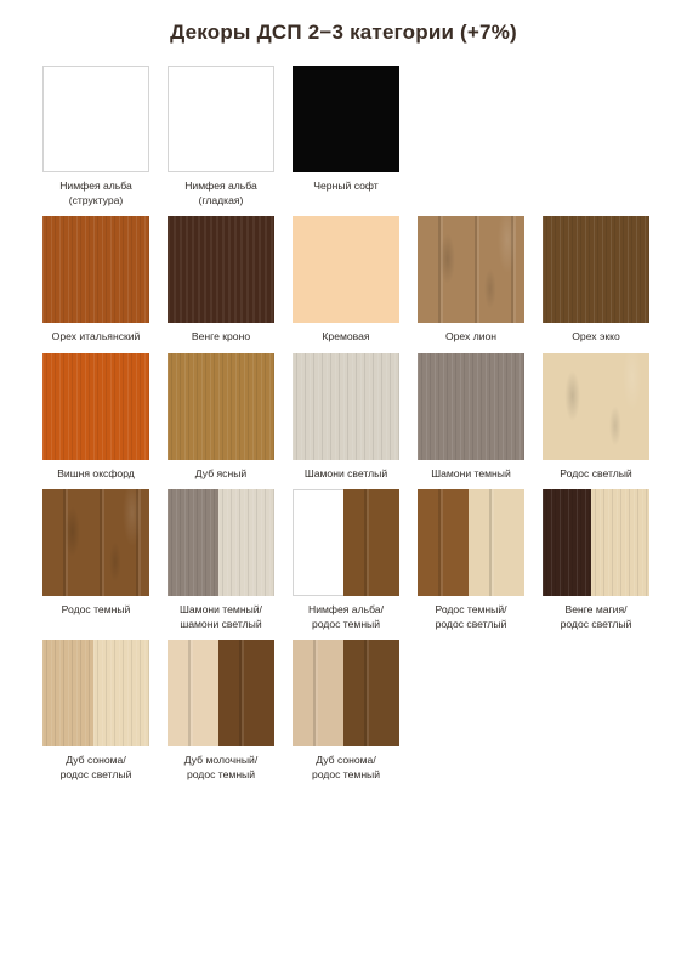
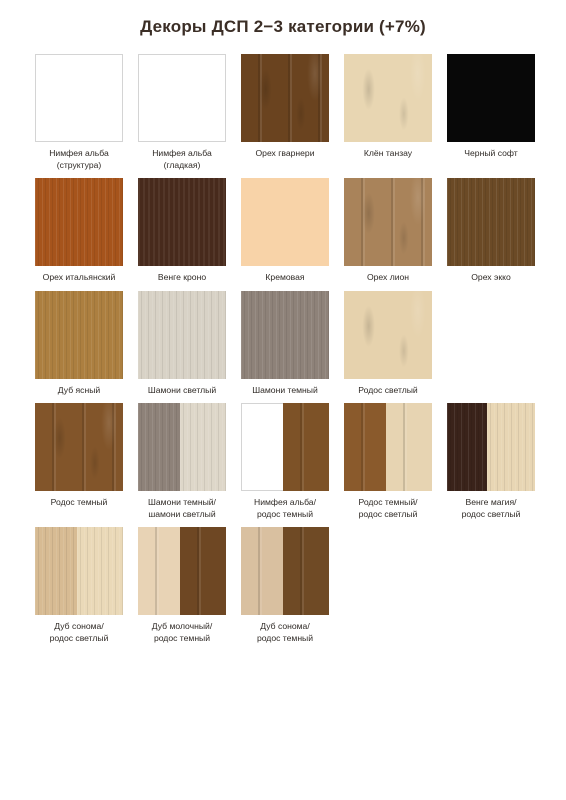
  Декоры ДСП 2−3 категории (+7%)
  Нимфея альба
  (структура)
  Нимфея альба
  (гладкая)
+ Орех гварнери
+ Клён танзау
  Черный софт
  Орех итальянский
  Венге кроно
  Кремовая
  Орех лион
  Орех экко
- Вишня оксфорд
  Дуб ясный
  Шамони светлый
  Шамони темный
  Родос светлый
  Родос темный
  Шамони темный/
  шамони светлый
  Нимфея альба/
  родос темный
  Родос темный/
  родос светлый
  Венге магия/
  родос светлый
  Дуб сонома/
  родос светлый
  Дуб молочный/
  родос темный
  Дуб сонома/
  родос темный
